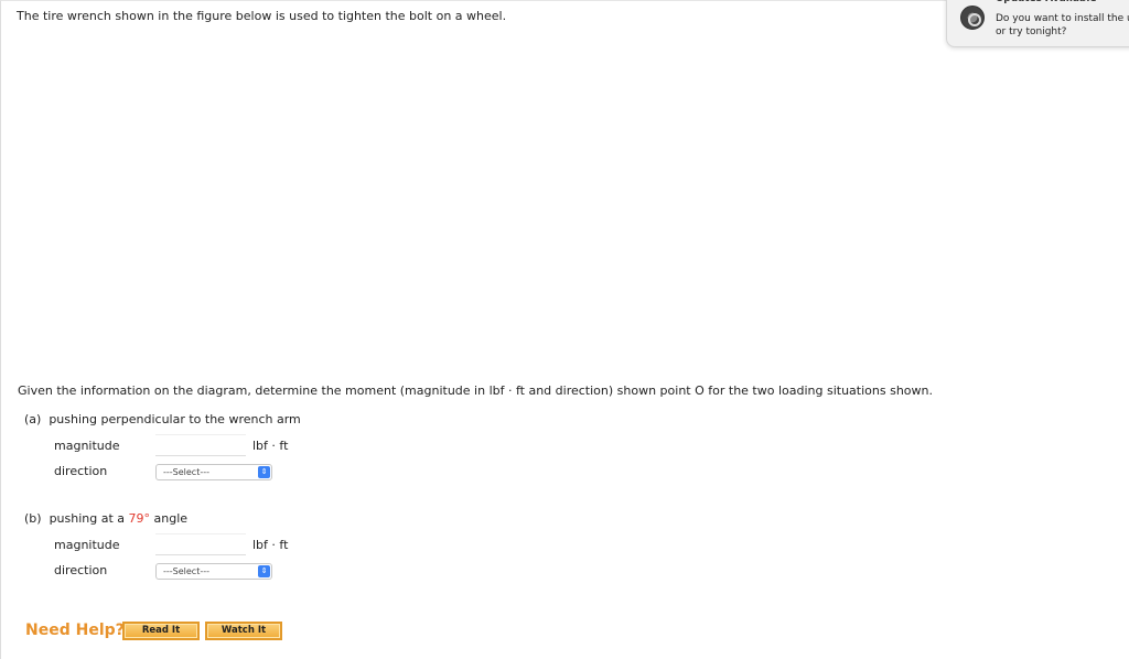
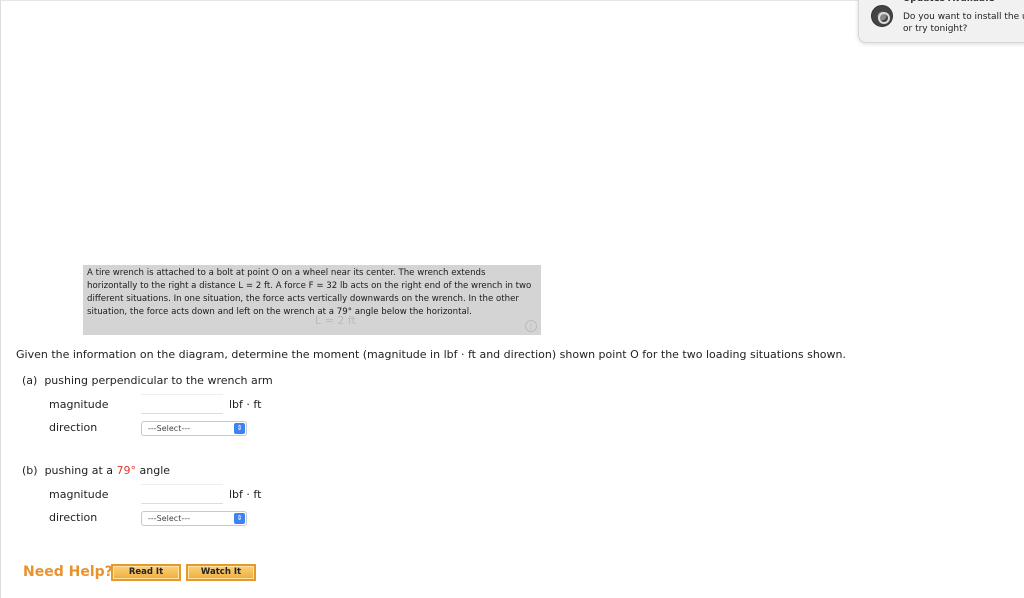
- The tire wrench shown in the figure below is used to tighten the bolt on a wheel.
  Do you want to install the
  or try tonight?
+ A tire wrench is attached to a bolt at point O on a wheel near its center. The wrench extends horizontally to the right a distance L = 2 ft. A force F = 32 lb acts on the right end of the wrench in two different situations. In one situation, the force acts vertically downwards on the wrench. In the other situation, the force acts down and left on the wrench at a 79° angle below the horizontal.
+ L = 2 ft
+ i
  Given the information on the diagram, determine the moment (magnitude in lbf · ft and direction) shown point O for the two loading situations shown.
  (a) pushing perpendicular to the wrench arm
  magnitude
  lbf · ft
  direction
  ---Select---
  ⇕
  (b) pushing at a 79° angle
  magnitude
  lbf · ft
  direction
  ---Select---
  ⇕
  Need Help?
  Read It
  Watch It
